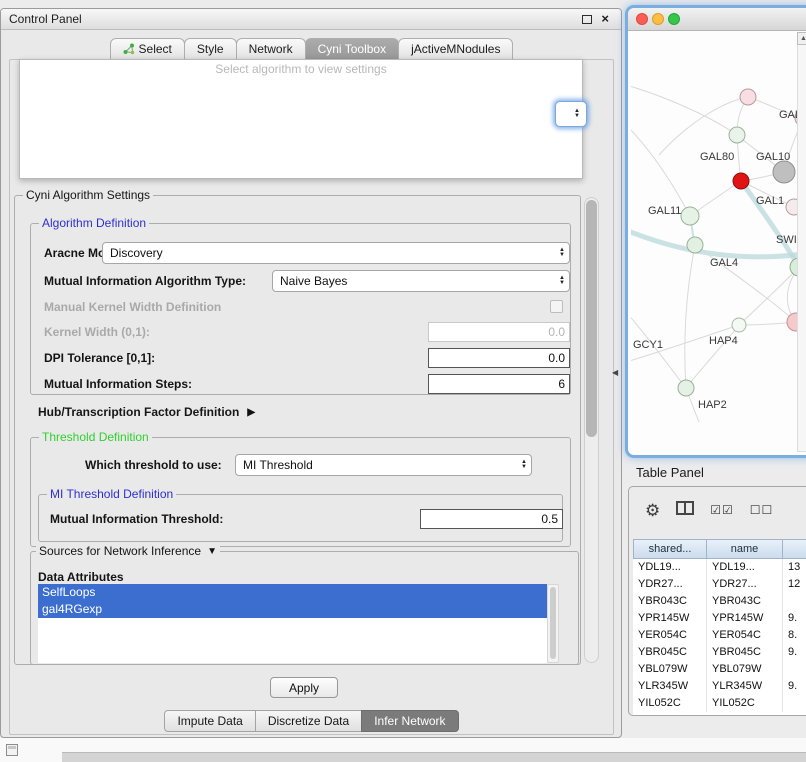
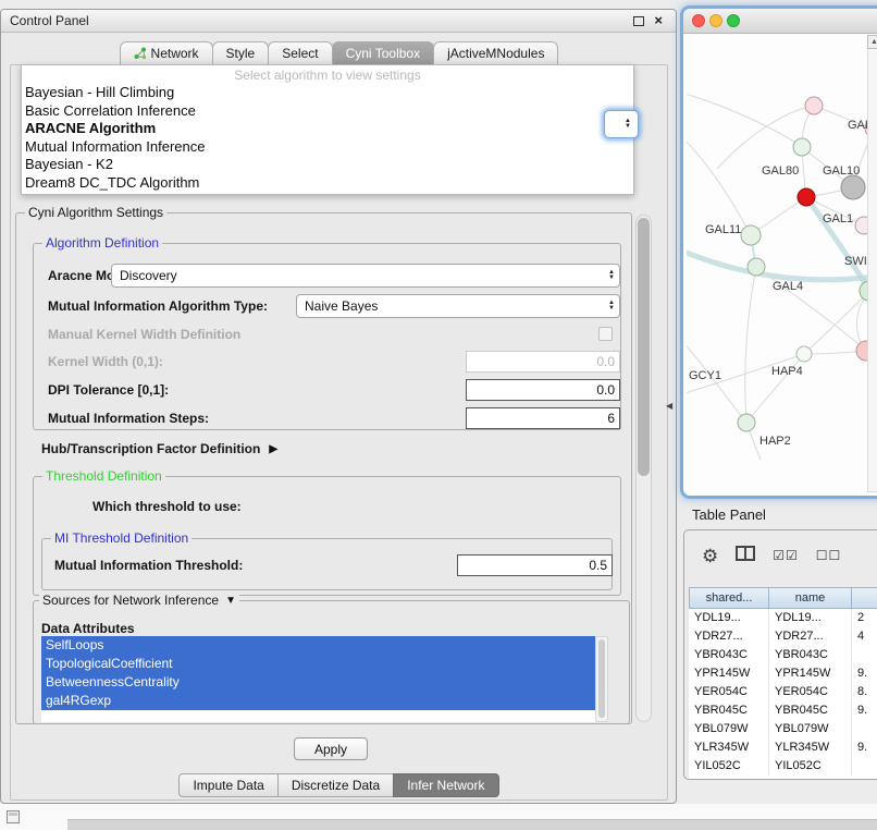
  Control Panel
  ×
- Select
+ Network
  Style
- Network
+ Select
  Cyni Toolbox
  jActiveMNodules
  Cyni Algorithm Settings
  Algorithm Definition
  Discovery
  Mutual Information Algorithm Type:
  Naive Bayes
  Manual Kernel Width Definition
  Kernel Width (0,1):
  0.0
  DPI Tolerance [0,1]:
  0.0
  Mutual Information Steps:
  6
  Hub/Transcription Factor Definition
  ▶
  Threshold Definition
  Which threshold to use:
- MI Threshold
  MI Threshold Definition
  Mutual Information Threshold:
  0.5
  Sources for Network Inference
  ▼
  Data Attributes
  SelfLoops
+ TopologicalCoefficient
+ BetweennessCentrality
  gal4RGexp
  Apply
  Impute Data
  Discretize Data
  Infer Network
  Select algorithm to view settings
+ Bayesian - Hill Climbing
+ Basic Correlation Inference
+ ARACNE Algorithm
+ Mutual Information Inference
+ Bayesian - K2
+ Dream8 DC_TDC Algorithm
  ◀
  GAL80
  GAL10
  GAL11
  GAL1
  SWI
  GAL4
  GCY1
  HAP4
  HAP2
  Table Panel
  ⚙
  ☑☑
  ☐☐
  shared...
  name
  YDL19...
  YDL19...
- 13
+ 2
  YDR27...
  YDR27...
- 12
+ 4
  YBR043C
  YBR043C
  YPR145W
  YPR145W
  9.
  YER054C
  YER054C
  8.
  YBR045C
  YBR045C
  9.
  YBL079W
  YBL079W
  YLR345W
  YLR345W
  9.
  YIL052C
  YIL052C
